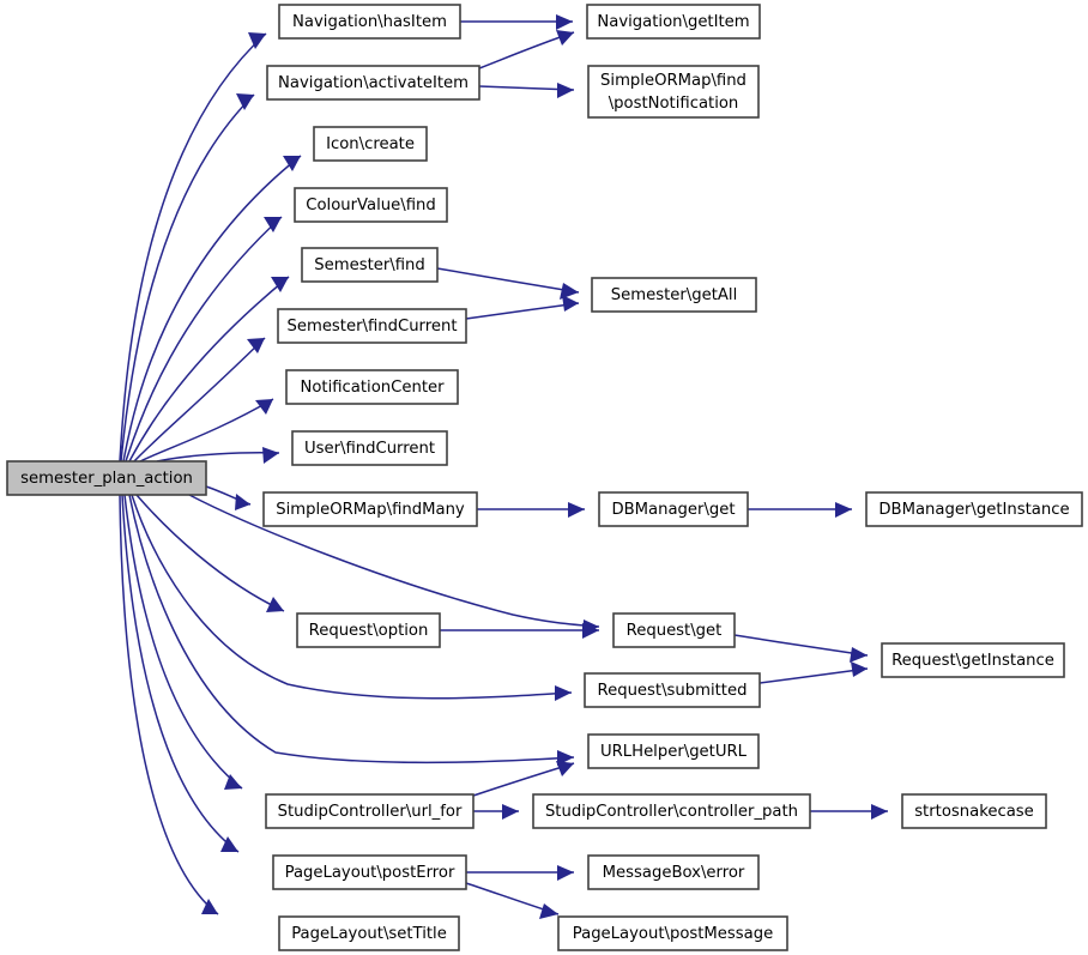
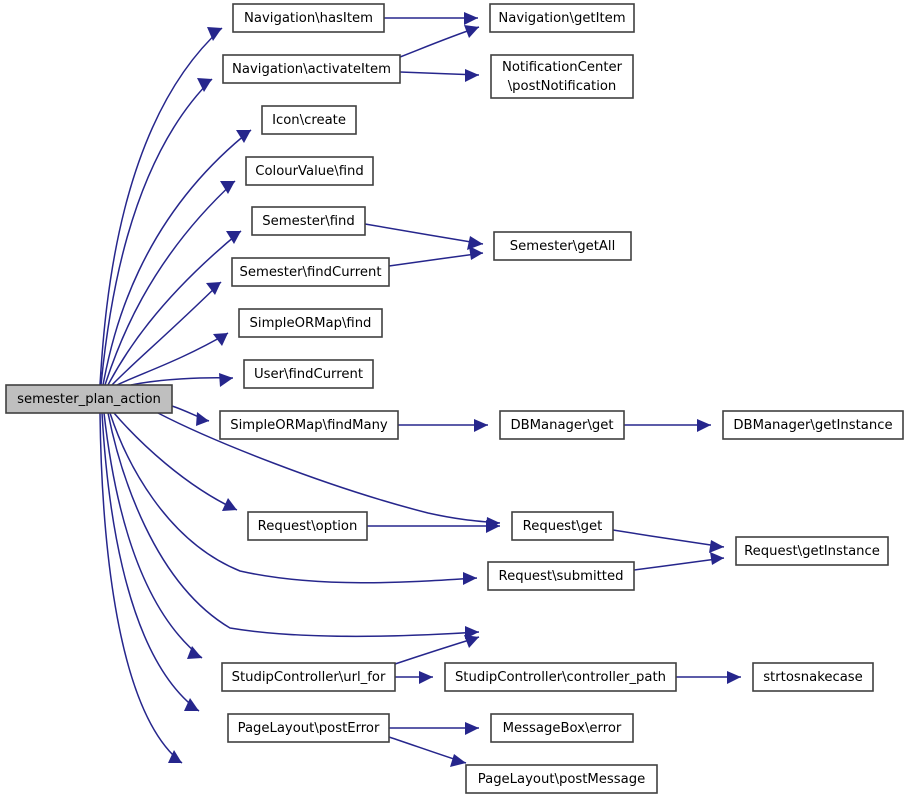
  semester_plan_action
  Navigation\hasItem
  Navigation\activateItem
  Navigation\getItem
- SimpleORMap\find
+ NotificationCenter
  \postNotification
  Icon\create
  ColourValue\find
  Semester\find
  Semester\findCurrent
  Semester\getAll
- NotificationCenter
+ SimpleORMap\find
  User\findCurrent
  SimpleORMap\findMany
  DBManager\get
  DBManager\getInstance
  Request\option
  Request\get
  Request\getInstance
  Request\submitted
- URLHelper\getURL
  StudipController\url_for
  StudipController\controller_path
  strtosnakecase
  PageLayout\postError
  MessageBox\error
- PageLayout\setTitle
  PageLayout\postMessage
